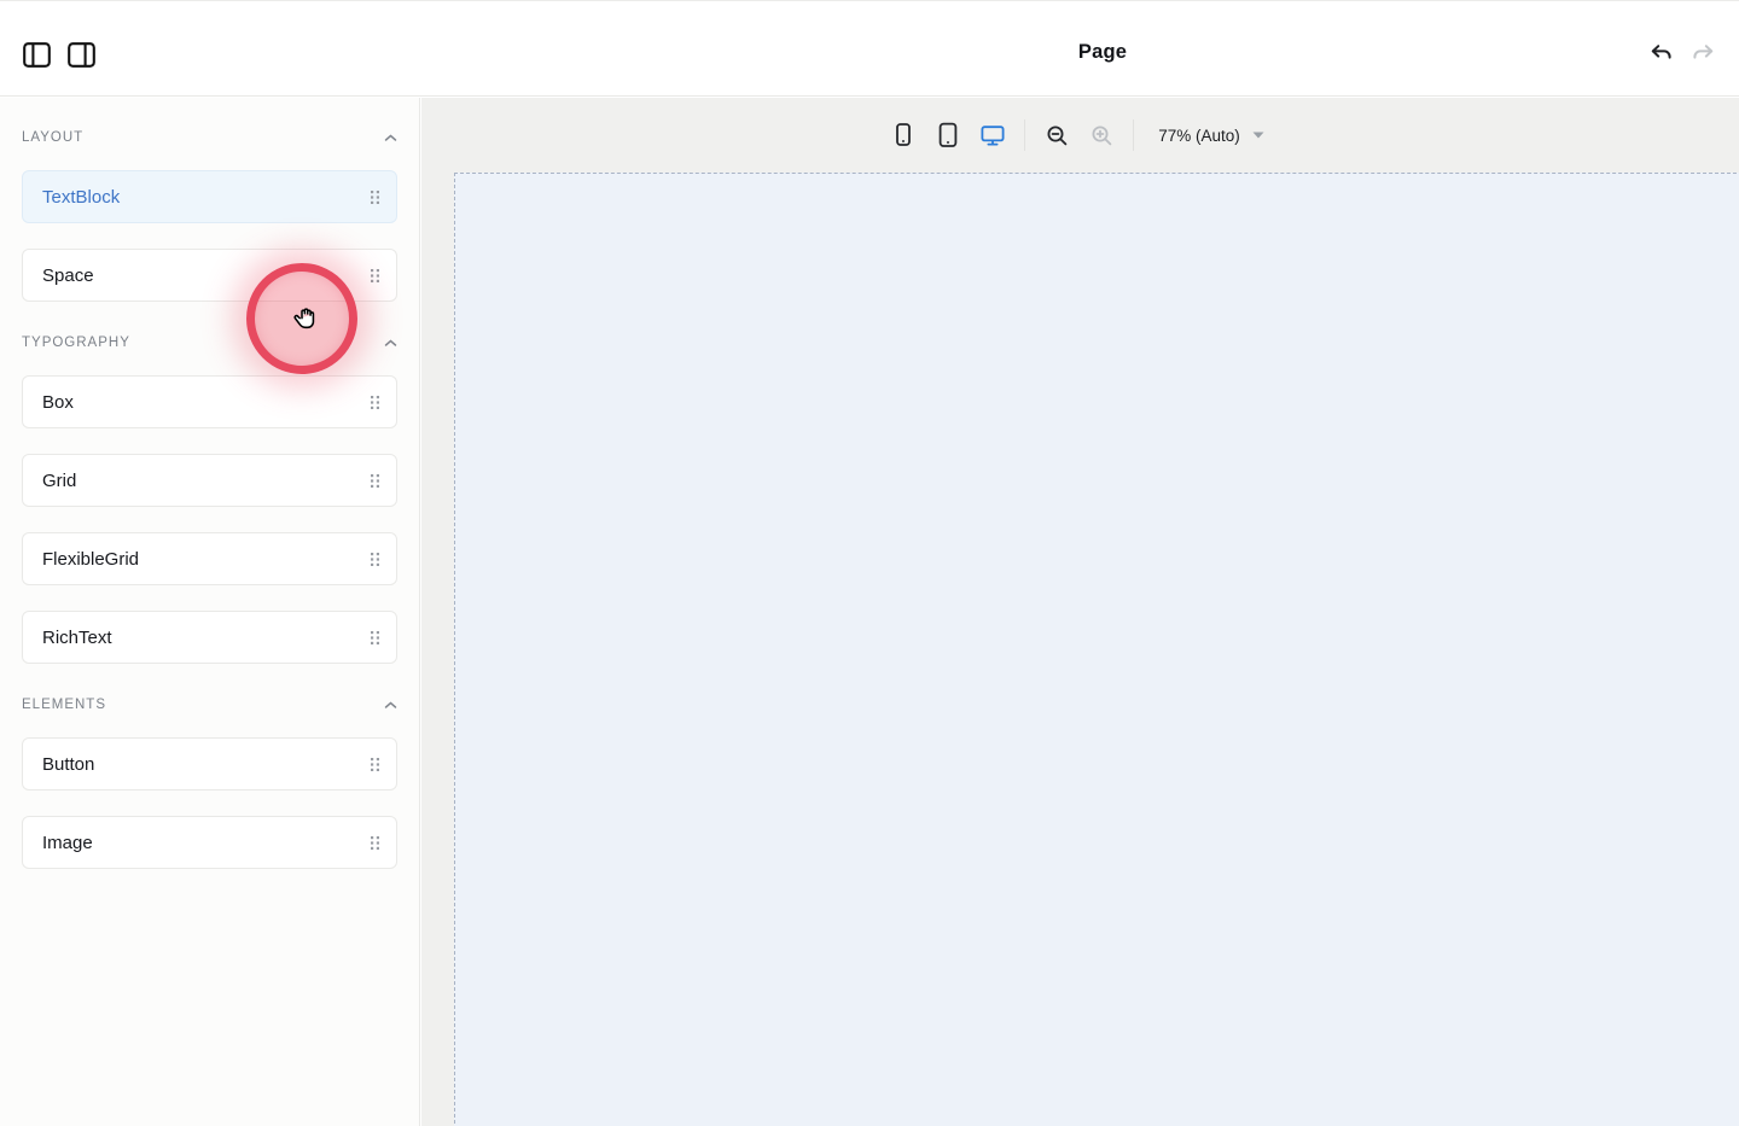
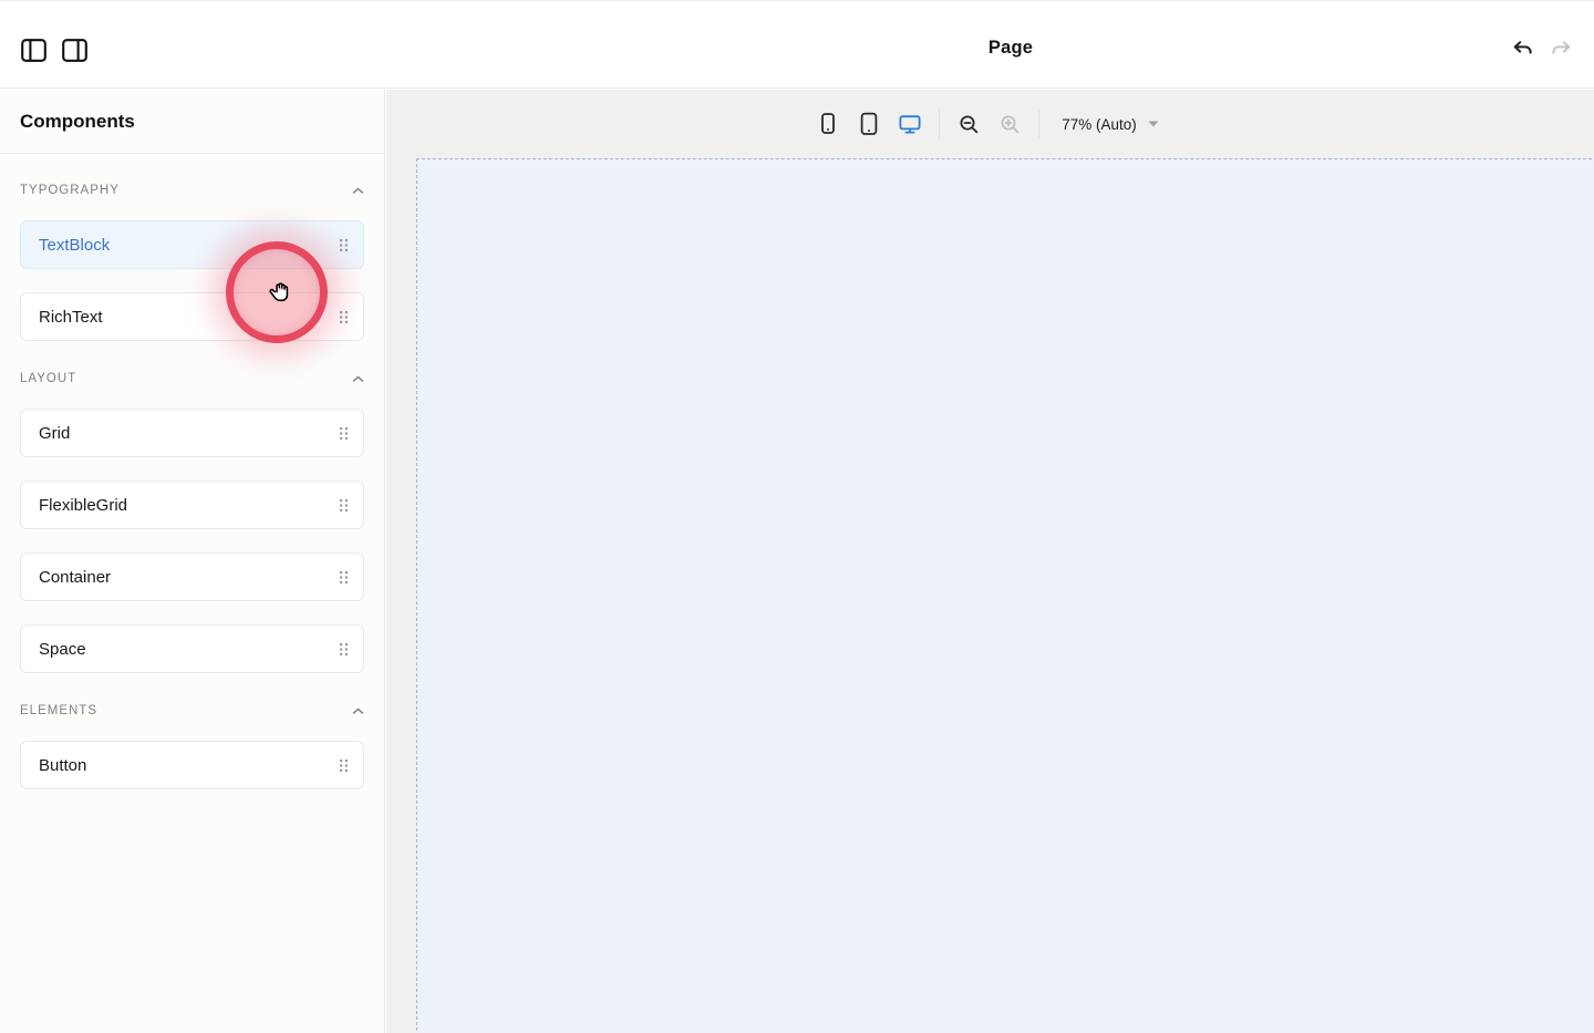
  Page
+ Components
- LAYOUT
+ TYPOGRAPHY
  TextBlock
- Space
+ RichText
- TYPOGRAPHY
+ LAYOUT
- Box
  Grid
  FlexibleGrid
+ Container
- RichText
+ Space
  ELEMENTS
  Button
- Image
  77% (Auto)
